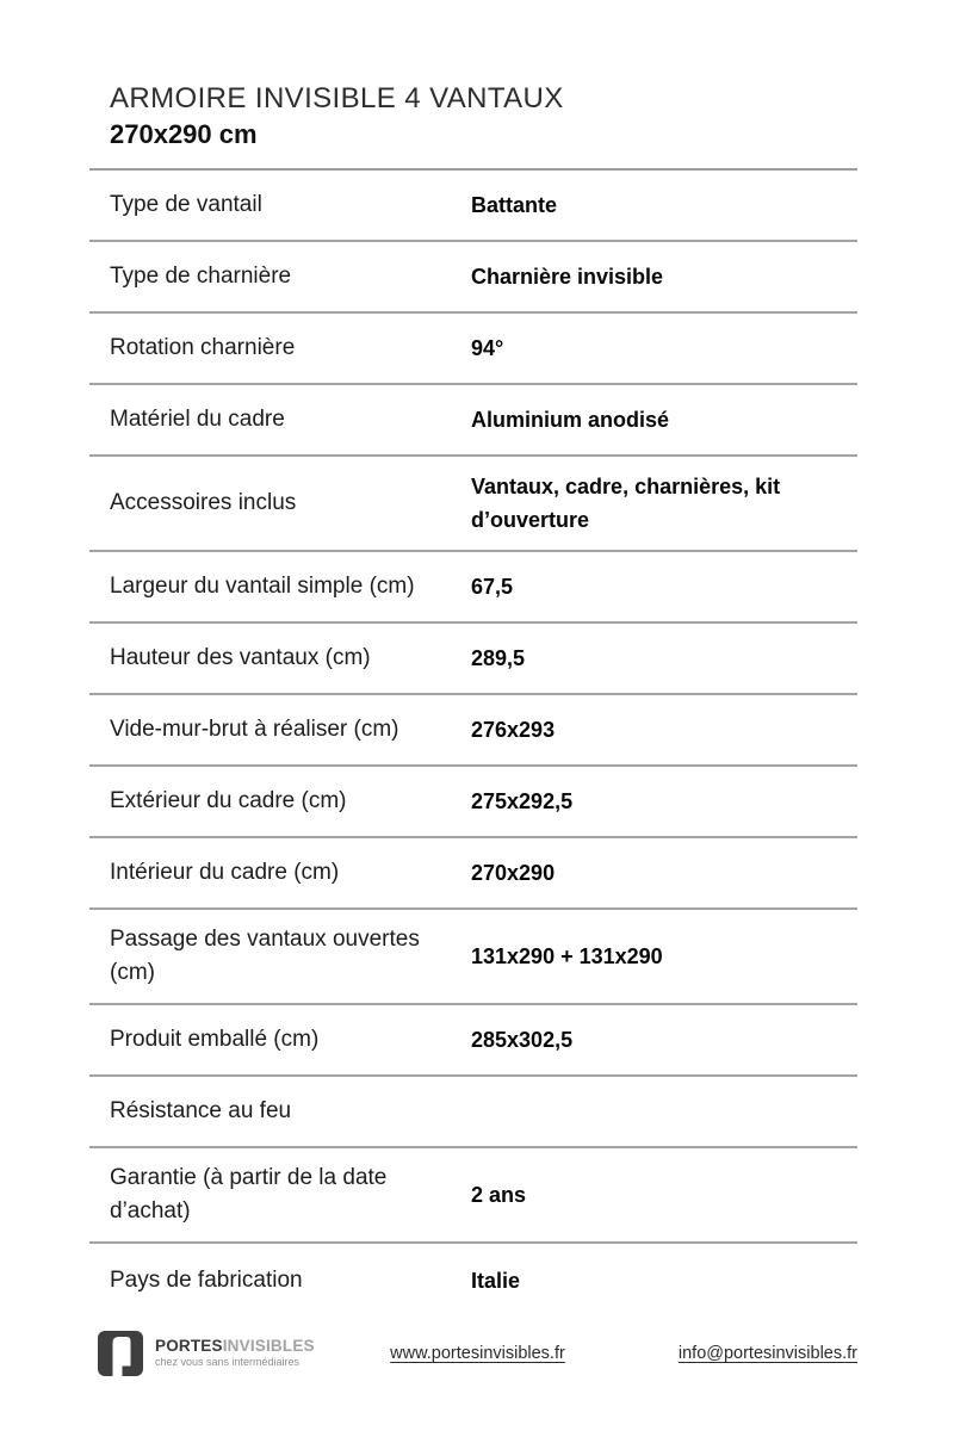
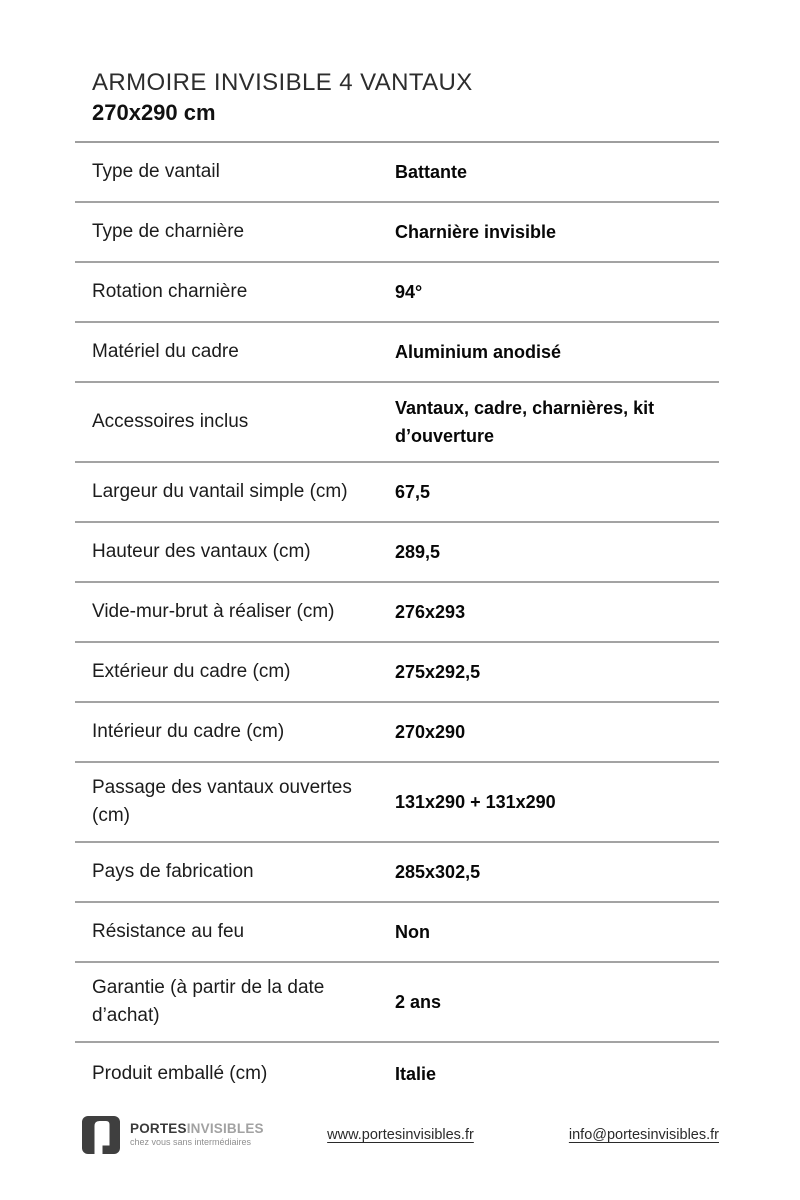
  ARMOIRE INVISIBLE 4 VANTAUX
  270x290 cm
  Type de vantail
  Battante
  Type de charnière
  Charnière invisible
  Rotation charnière
  94°
  Matériel du cadre
  Aluminium anodisé
  Accessoires inclus
  Vantaux, cadre, charnières, kit d’ouverture
  Largeur du vantail simple (cm)
  67,5
  Hauteur des vantaux (cm)
  289,5
  Vide-mur-brut à réaliser (cm)
  276x293
  Extérieur du cadre (cm)
  275x292,5
  Intérieur du cadre (cm)
  270x290
  Passage des vantaux ouvertes (cm)
  131x290 + 131x290
- Produit emballé (cm)
+ Pays de fabrication
  285x302,5
  Résistance au feu
+ Non
  Garantie (à partir de la date d’achat)
  2 ans
- Pays de fabrication
+ Produit emballé (cm)
  Italie
  PORTESINVISIBLES
  chez vous sans intermédiaires
  www.portesinvisibles.fr
  info@portesinvisibles.fr
